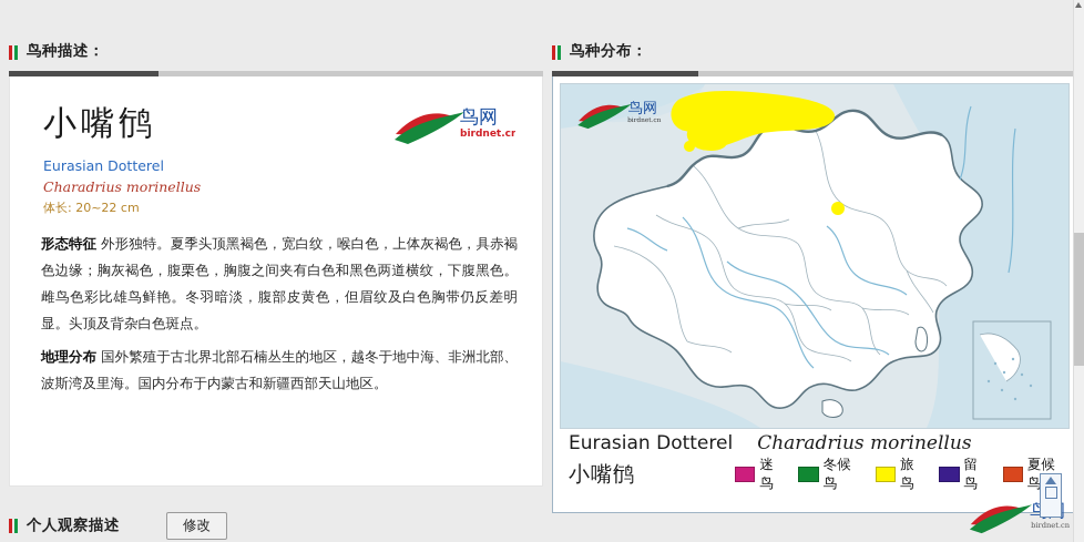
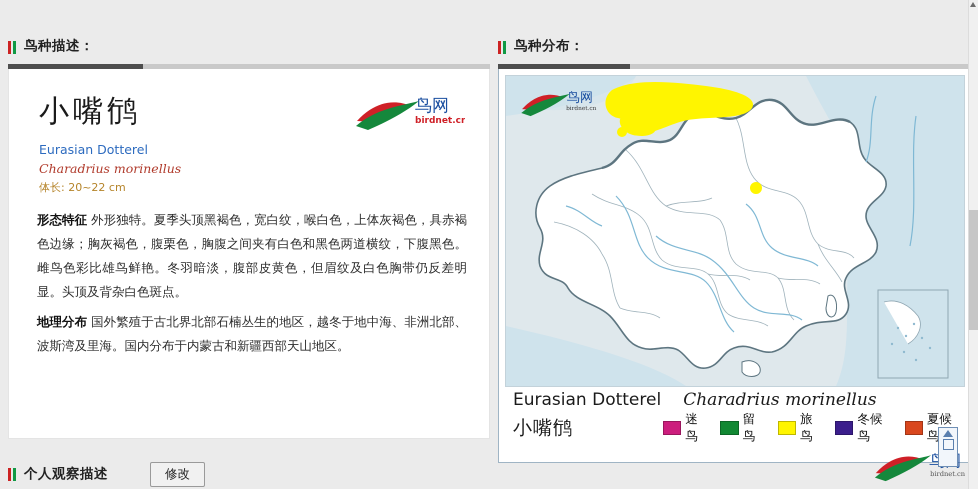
  鸟种描述：
  鸟网
  birdnet.cn
  小嘴鸻
  Eurasian Dotterel
  Charadrius morinellus
  体长: 20~22 cm
  形态特征 外形独特。夏季头顶黑褐色，宽白纹，喉白色，上体灰褐色，具赤褐色边缘；胸灰褐色，腹栗色，胸腹之间夹有白色和黑色两道横纹，下腹黑色。雌鸟色彩比雄鸟鲜艳。冬羽暗淡，腹部皮黄色，但眉纹及白色胸带仍反差明显。头顶及背杂白色斑点。
  地理分布 国外繁殖于古北界北部石楠丛生的地区，越冬于地中海、非洲北部、波斯湾及里海。国内分布于内蒙古和新疆西部天山地区。
  鸟种分布：
  鸟网
  Eurasian Dotterel
  Charadrius morinellus
  小嘴鸻
  迷鸟
- 冬候鸟
+ 留鸟
  旅鸟
- 留鸟
+ 冬候鸟
  夏候鸟
  个人观察描述
  修改
  birdnet.cn
